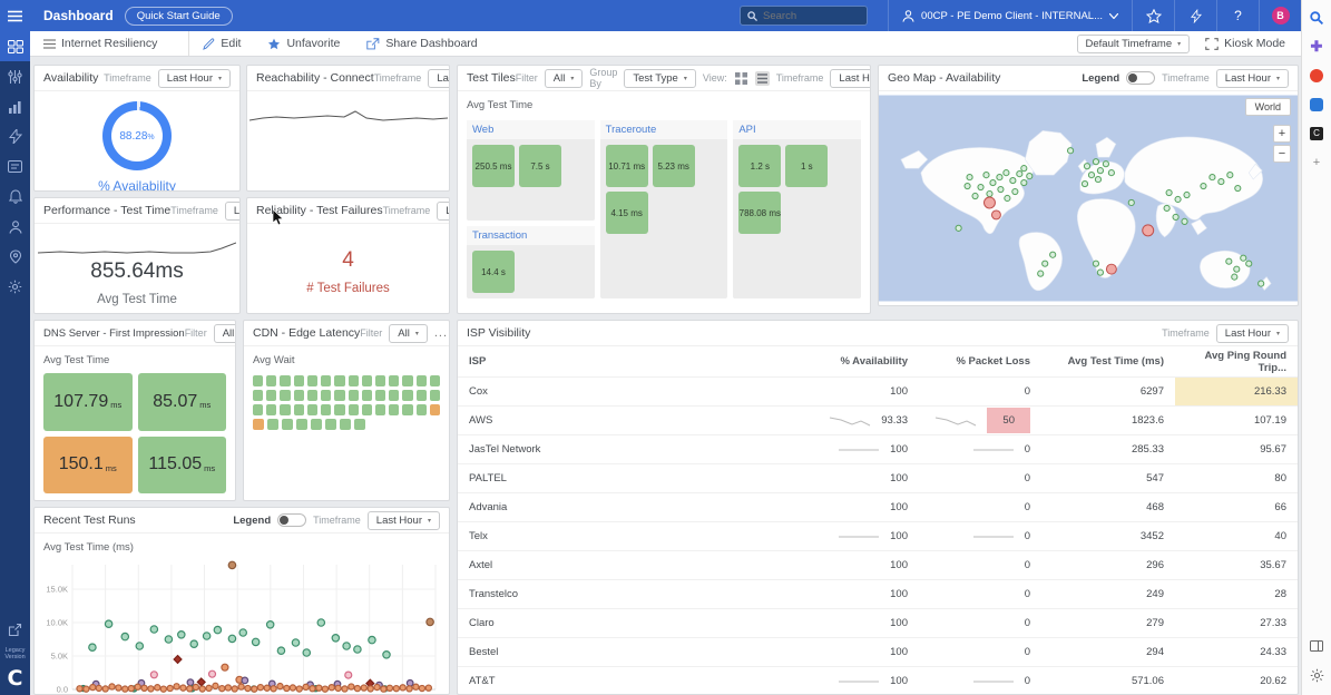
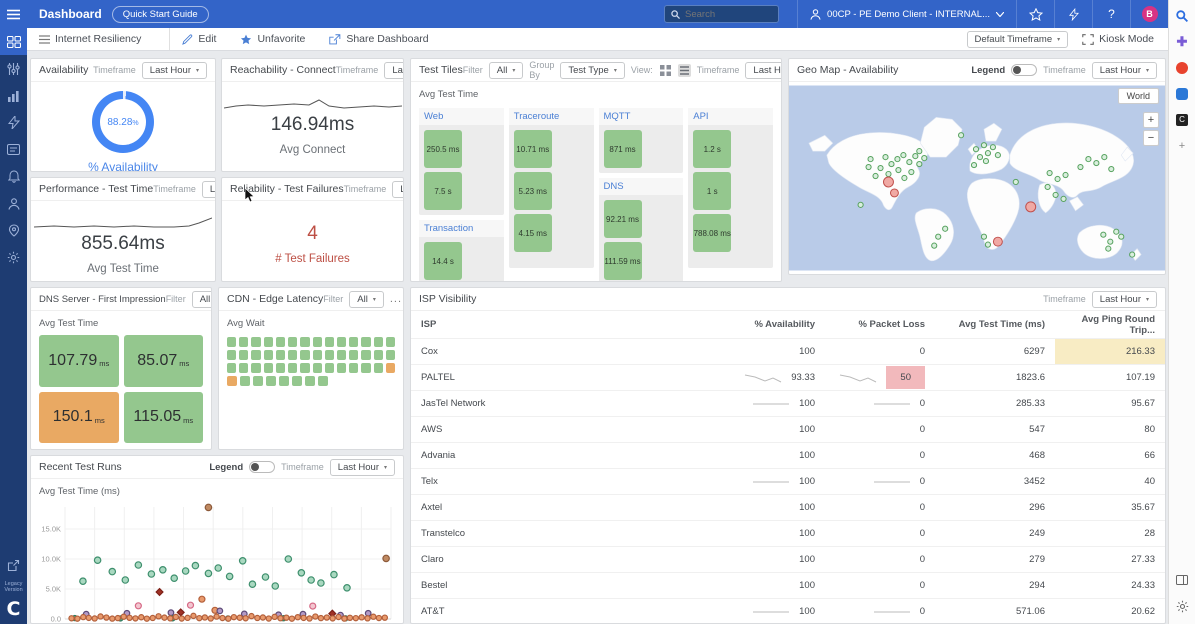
  C
  Dashboard
  Quick Start Guide
  Search
  00CP - PE Demo Client - INTERNAL...
  ?
  B
  Internet Resiliency
  Edit
  Unfavorite
  Share Dashboard
  Default Timeframe
  Kiosk Mode
  Availability
  Timeframe
  Last Hour
  88.28
  % Availability
  Reachability - Connect
  Timeframe
+ 146.94ms
+ Avg Connect
  Performance - Test Time
  Timeframe
  855.64ms
  Avg Test Time
  Reliability - Test Failures
  Timeframe
  4
  # Test Failures
  Test Tiles
  Filter
  All
  Group By
  Test Type
  View:
  Timeframe
  Avg Test Time
  Web
  250.5 ms
  7.5 s
  Transaction
  14.4 s
  Traceroute
  10.71 ms
  5.23 ms
  4.15 ms
+ MQTT
+ 871 ms
+ DNS
+ 92.21 ms
+ 111.59 ms
  API
  1.2 s
  1 s
  788.08 ms
  Geo Map - Availability
  Legend
  Timeframe
  Last Hour
  World
  +
  −
  DNS Server - First Impression
  Filter
  All
  Avg Test Time
  107.79
  ms
  85.07
  ms
  150.1
  ms
  115.05
  ms
  CDN - Edge Latency
  Filter
  All
  ...
  Avg Wait
  ISP Visibility
  Timeframe
  Last Hour
  ISP
  % Availability
  % Packet Loss
  Avg Test Time (ms)
  Avg Ping Round Trip...
  Cox
  100
  0
  6297
  216.33
- AWS
+ PALTEL
  93.33
  50
  1823.6
  107.19
  JasTel Network
  100
  0
  285.33
  95.67
- PALTEL
+ AWS
  100
  0
  547
  80
  Advania
  100
  0
  468
  66
  Telx
  100
  0
  3452
  40
  Axtel
  100
  0
  296
  35.67
  Transtelco
  100
  0
  249
  28
  Claro
  100
  0
  279
  27.33
  Bestel
  100
  0
  294
  24.33
  AT&T
  100
  0
  571.06
  20.62
  Recent Test Runs
  Legend
  Timeframe
  Last Hour
  Avg Test Time (ms)
  15.0K
  10.0K
  5.0K
  0.0
  ✚
  C
  +
